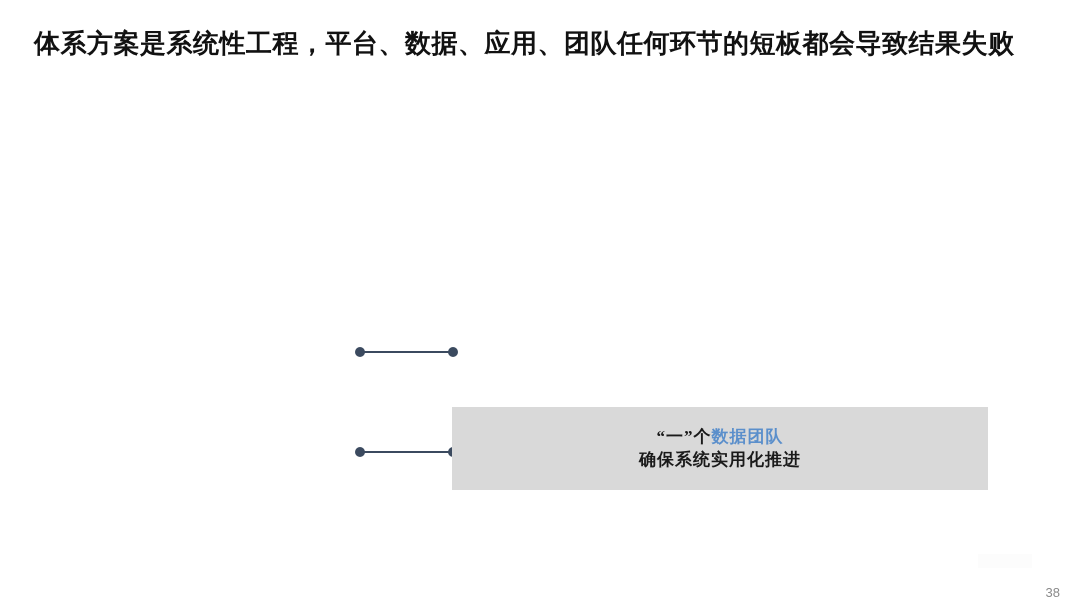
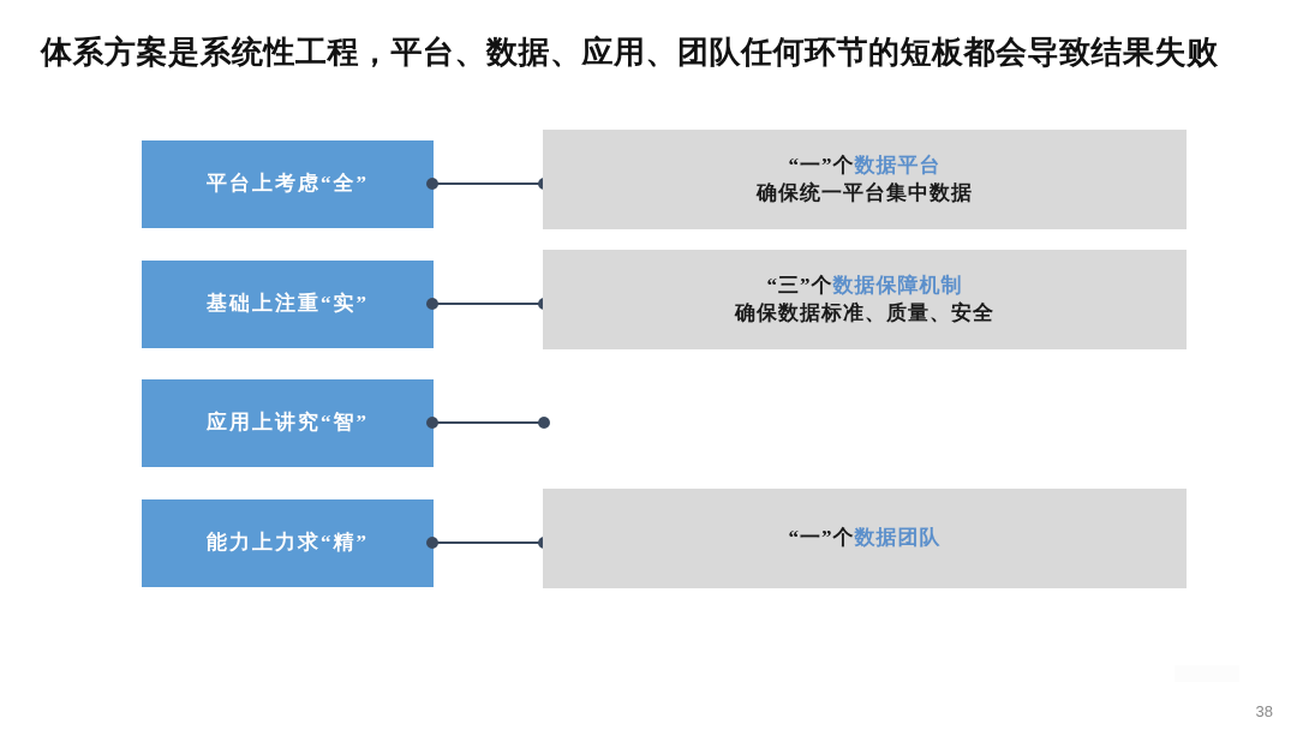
  体系方案是系统性工程，平台、数据、应用、团队任何环节的短板都会导致结果失败
+ 平台上考虑“全”
+ “一”个数据平台
+ 确保统一平台集中数据
+ 基础上注重“实”
+ “三”个数据保障机制
+ 确保数据标准、质量、安全
+ 应用上讲究“智”
+ 能力上力求“精”
  “一”个数据团队
- 确保系统实用化推进
  38
